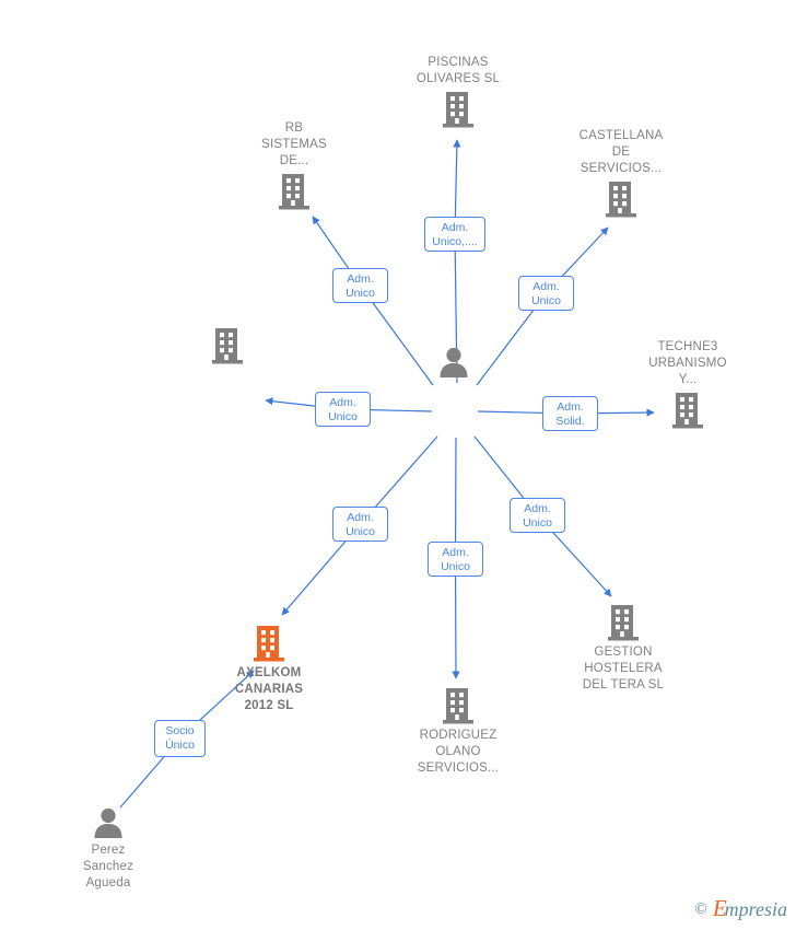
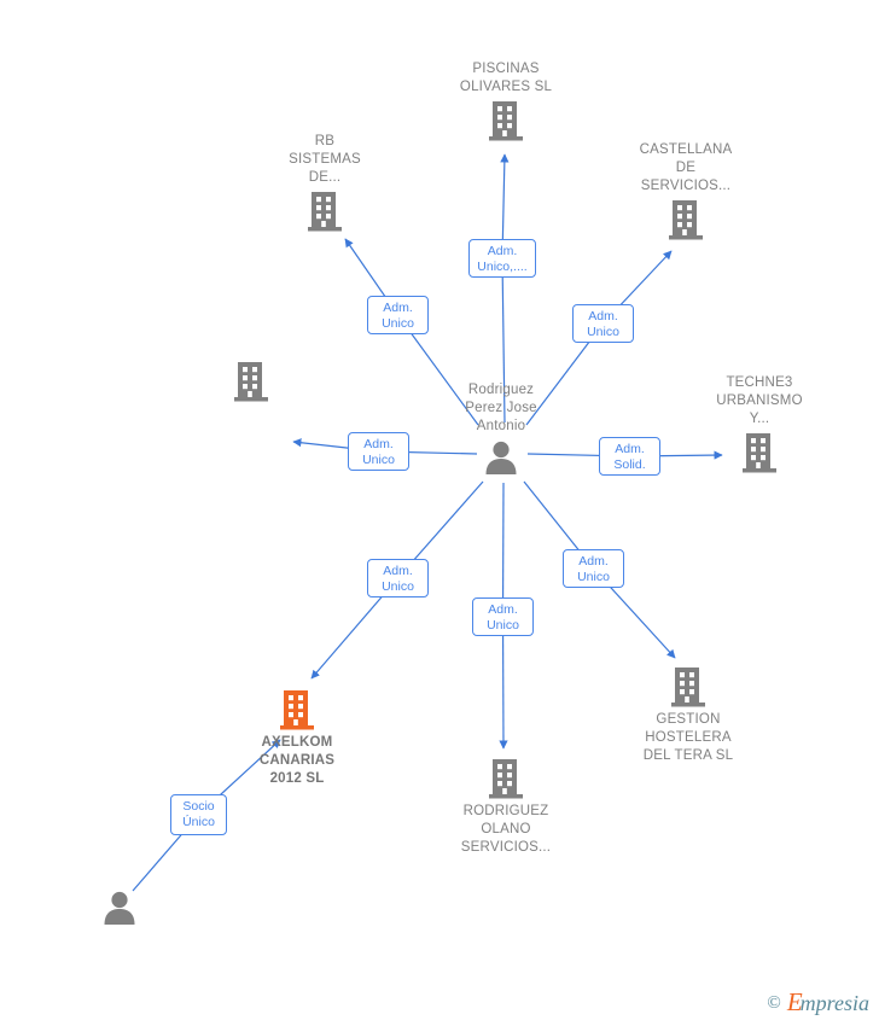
  PISCINAS
  OLIVARES SL
  RB
  SISTEMAS
  DE...
  CASTELLANA
  DE
  SERVICIOS...
  TECHNE3
  URBANISMO
  Y...
+ Rodriguez
+ Perez Jose
+ Antonio
  AXELKOM
  CANARIAS
  2012 SL
  GESTION
  HOSTELERA
  DEL TERA SL
  RODRIGUEZ
  OLANO
  SERVICIOS...
- Perez
- Sanchez
- Agueda
  Adm.
  Unico,....
  Adm.
  Unico
  Adm.
  Unico
  Adm.
  Unico
  Adm.
  Solid.
  Adm.
  Unico
  Adm.
  Unico
  Adm.
  Unico
  Socio
  Único
  ©
  Empresia
